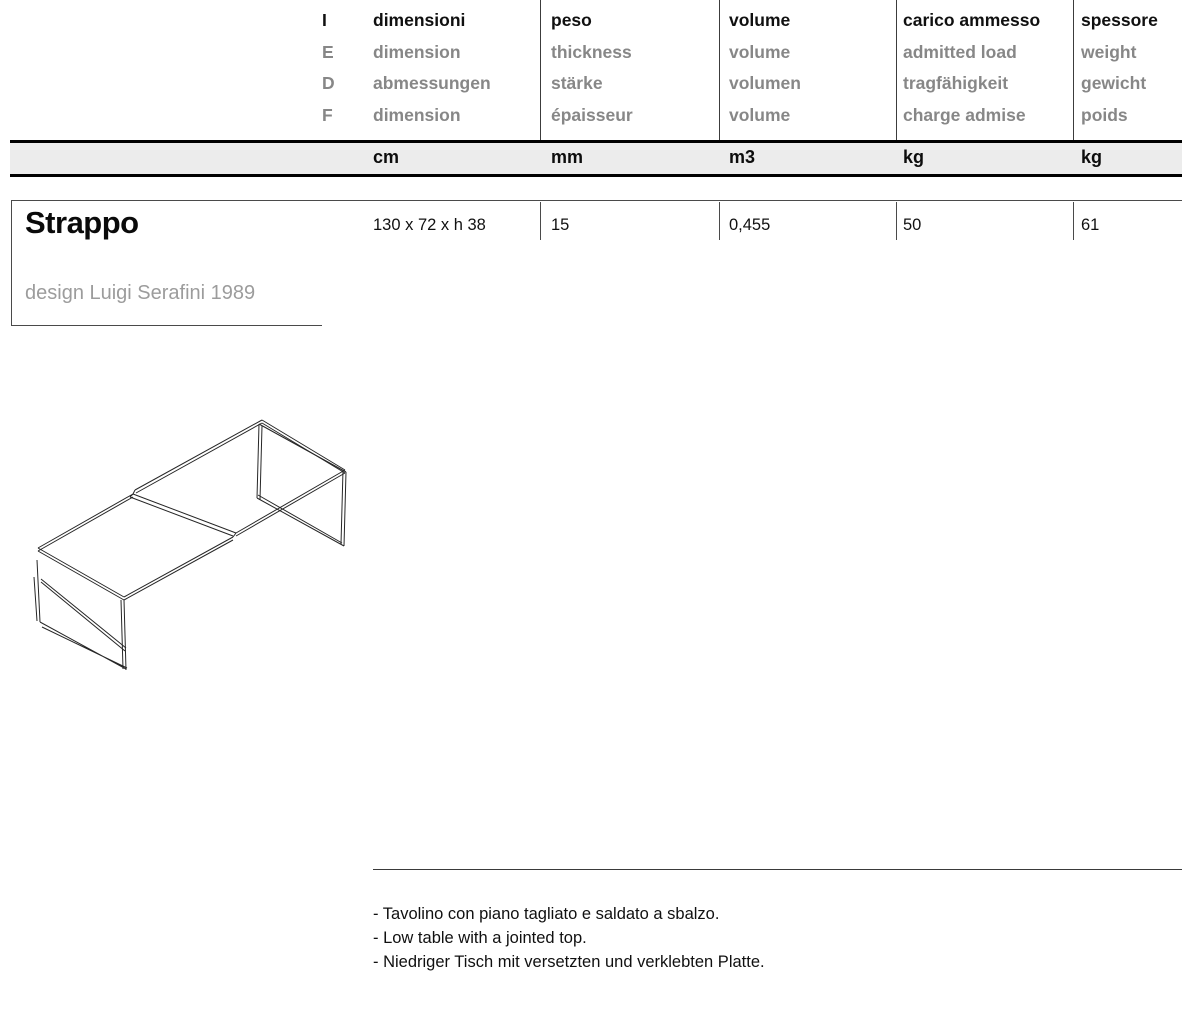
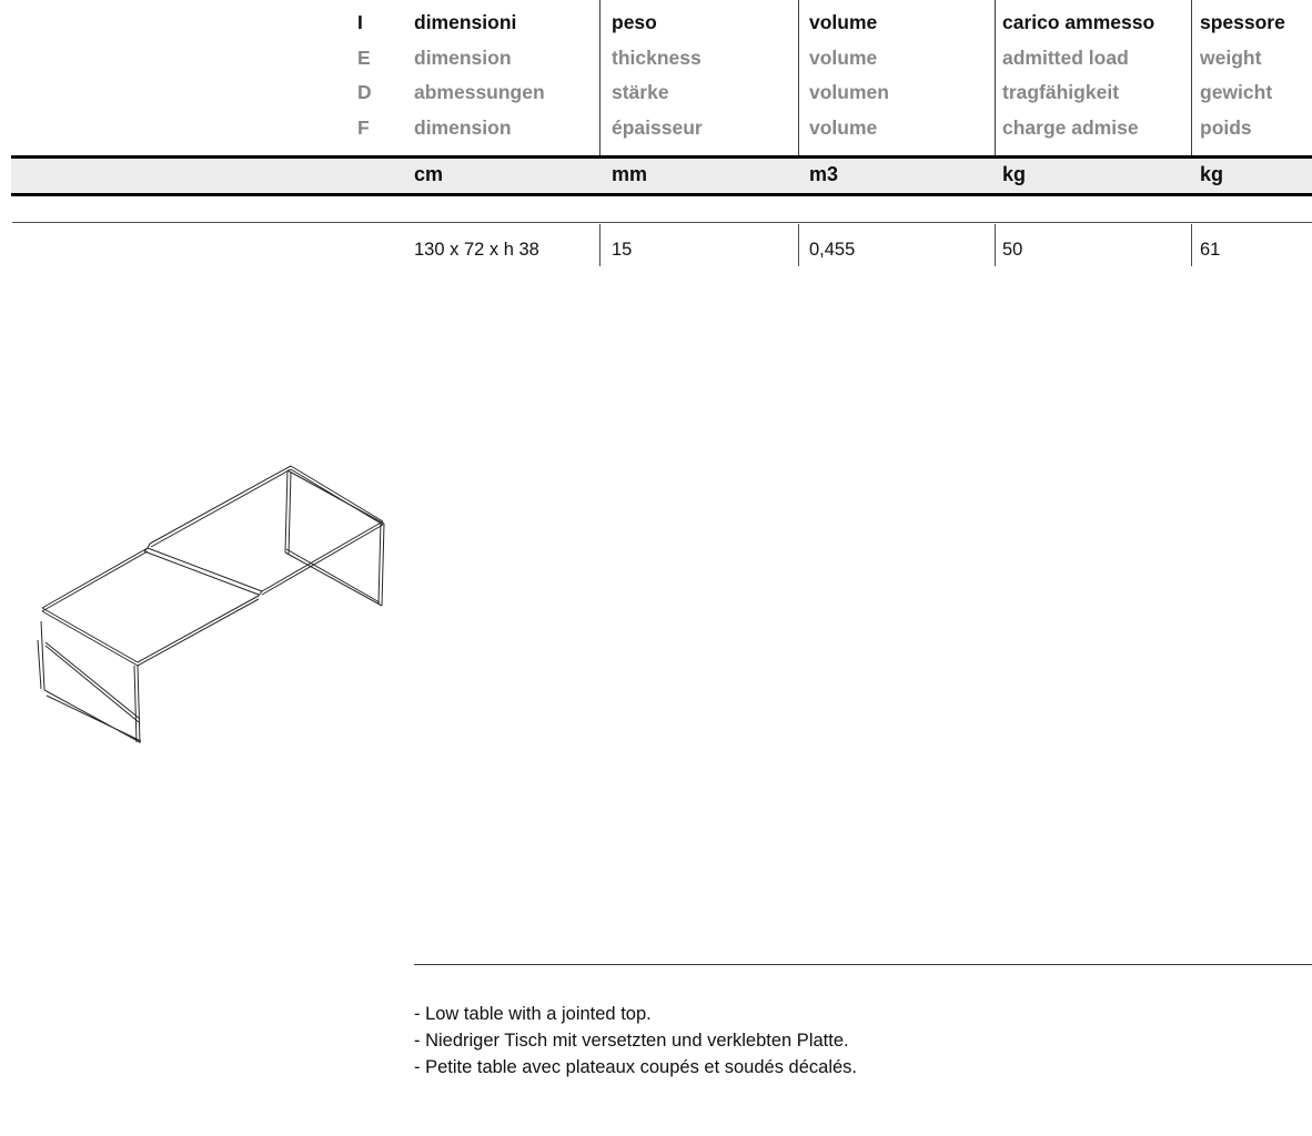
  I
  E
  D
  F
  dimensioni
  peso
  volume
  carico ammesso
  spessore
  dimension
  thickness
  volume
  admitted load
  weight
  abmessungen
  stärke
  volumen
  tragfähigkeit
  gewicht
  dimension
  épaisseur
  volume
  charge admise
  poids
  cm
  mm
  m3
  kg
  kg
  130 x 72 x h 38
  15
  0,455
  50
  61
- Strappo
- design Luigi Serafini 1989
- - Tavolino con piano tagliato e saldato a sbalzo.
  - Low table with a jointed top.
  - Niedriger Tisch mit versetzten und verklebten Platte.
+ - Petite table avec plateaux coupés et soudés décalés.
